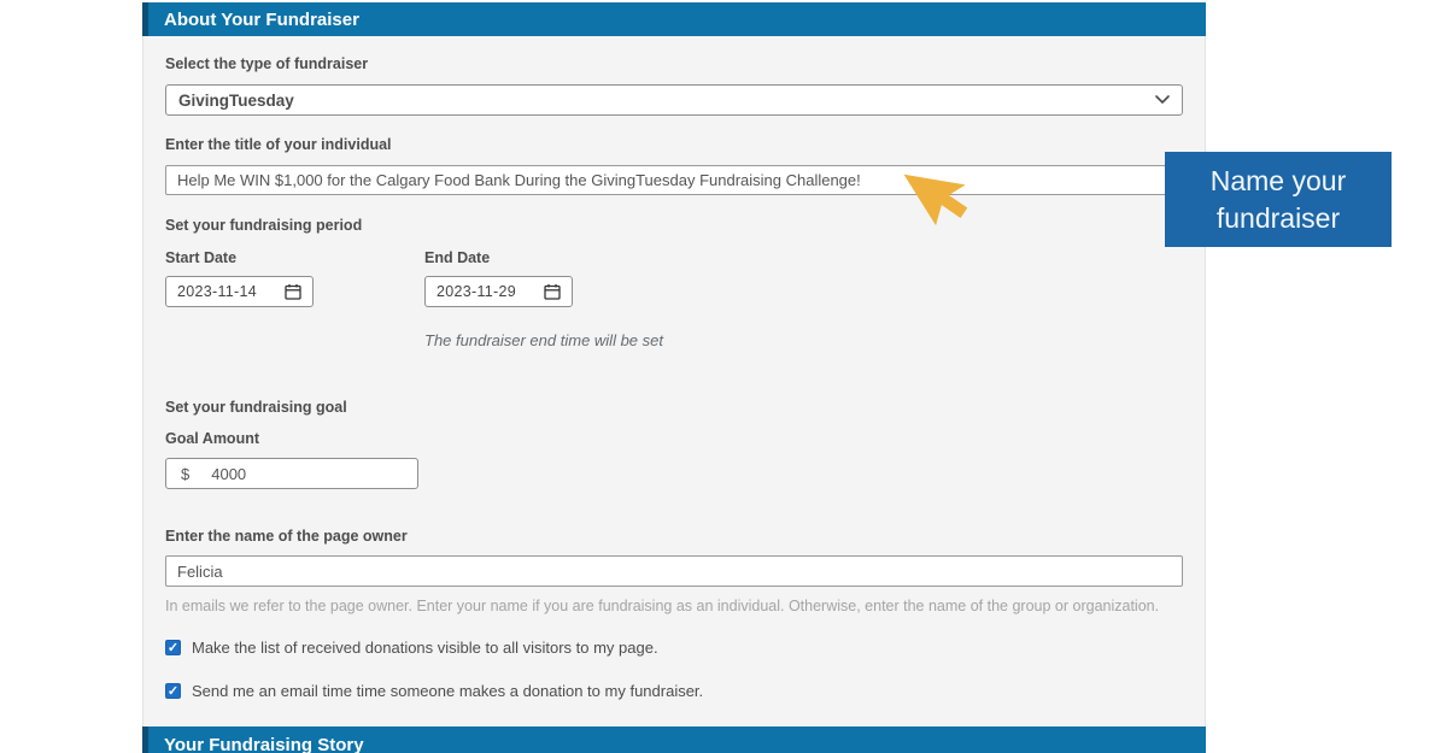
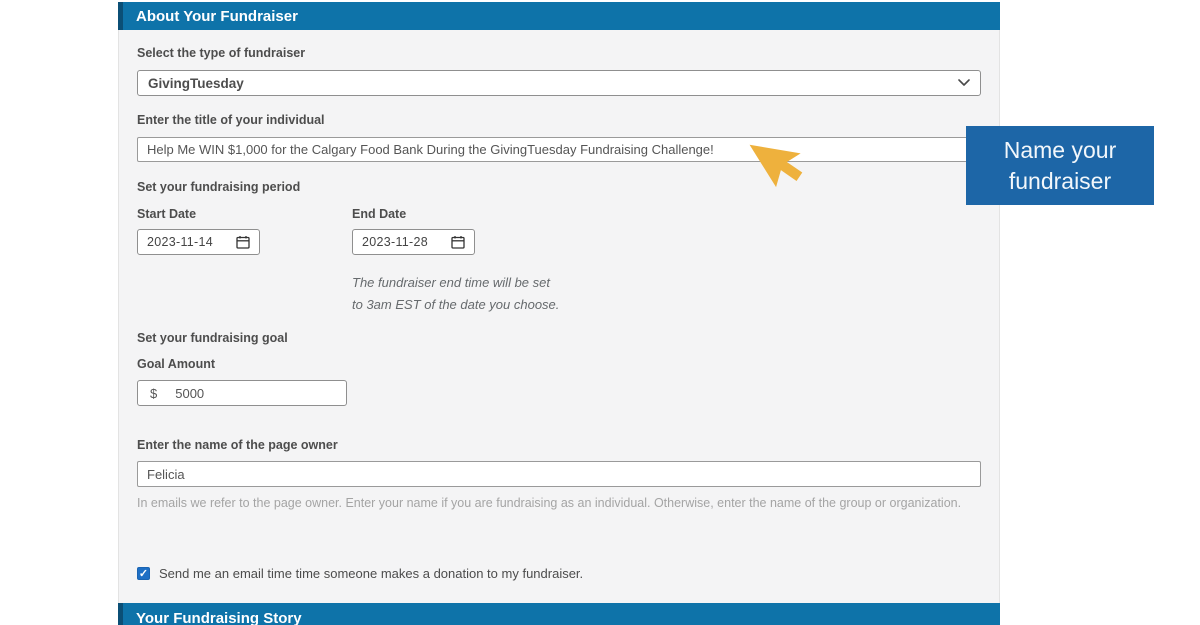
  About Your Fundraiser
  Select the type of fundraiser
  GivingTuesday
  Enter the title of your individual
  Help Me WIN $1,000 for the Calgary Food Bank During the GivingTuesday Fundraising Challenge!
  Set your fundraising period
  Start Date
  End Date
  2023-11-14
- 2023-11-29
+ 2023-11-28
  The fundraiser end time will be set
+ to 3am EST of the date you choose.
  Set your fundraising goal
  Goal Amount
  $
- 4000
+ 5000
  Enter the name of the page owner
  Felicia
  In emails we refer to the page owner. Enter your name if you are fundraising as an individual. Otherwise, enter the name of the group or organization.
- Make the list of received donations visible to all visitors to my page.
  Send me an email time time someone makes a donation to my fundraiser.
  Your Fundraising Story
  Name your
  fundraiser
